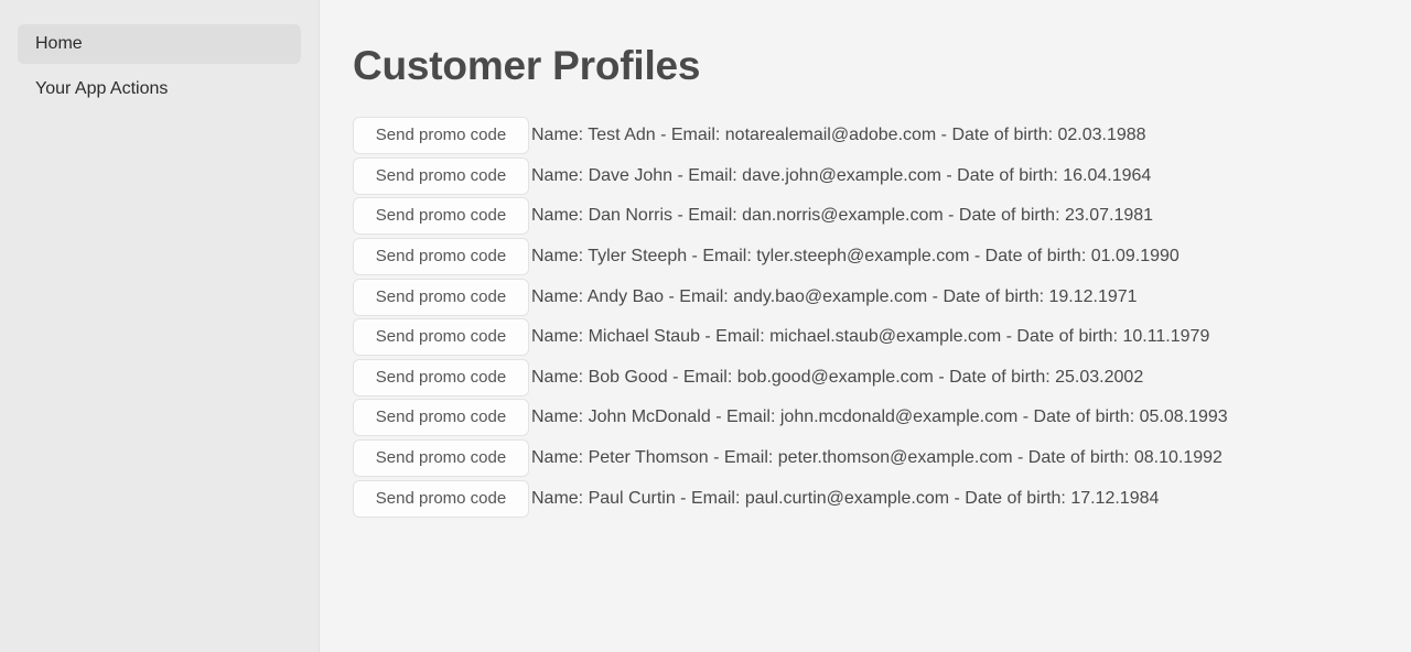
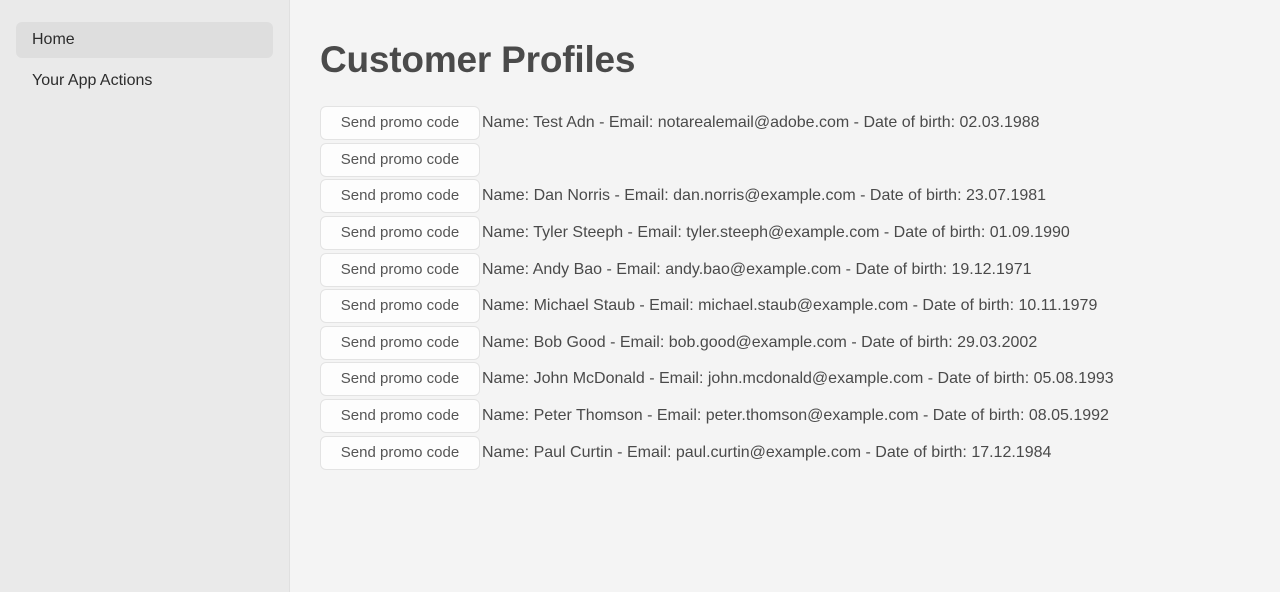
  Home
  Your App Actions
  Customer Profiles
  Send promo code
  Name: Test Adn - Email: notarealemail@adobe.com - Date of birth: 02.03.1988
  Send promo code
- Name: Dave John - Email: dave.john@example.com - Date of birth: 16.04.1964
  Send promo code
  Name: Dan Norris - Email: dan.norris@example.com - Date of birth: 23.07.1981
  Send promo code
  Name: Tyler Steeph - Email: tyler.steeph@example.com - Date of birth: 01.09.1990
  Send promo code
  Name: Andy Bao - Email: andy.bao@example.com - Date of birth: 19.12.1971
  Send promo code
  Name: Michael Staub - Email: michael.staub@example.com - Date of birth: 10.11.1979
  Send promo code
- Name: Bob Good - Email: bob.good@example.com - Date of birth: 25.03.2002
+ Name: Bob Good - Email: bob.good@example.com - Date of birth: 29.03.2002
  Send promo code
  Name: John McDonald - Email: john.mcdonald@example.com - Date of birth: 05.08.1993
  Send promo code
- Name: Peter Thomson - Email: peter.thomson@example.com - Date of birth: 08.10.1992
+ Name: Peter Thomson - Email: peter.thomson@example.com - Date of birth: 08.05.1992
  Send promo code
  Name: Paul Curtin - Email: paul.curtin@example.com - Date of birth: 17.12.1984
